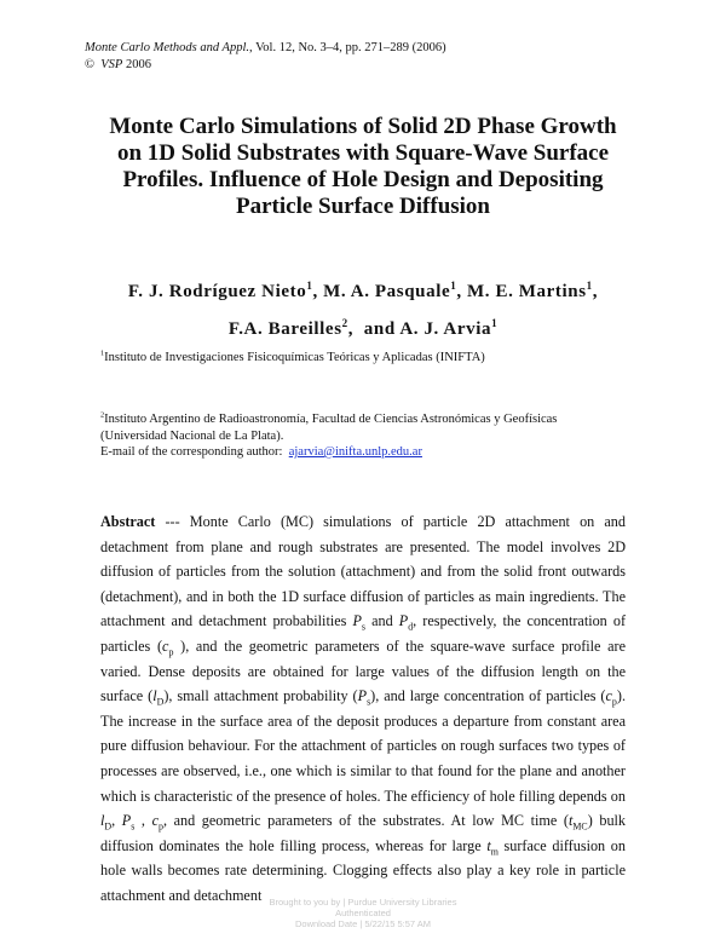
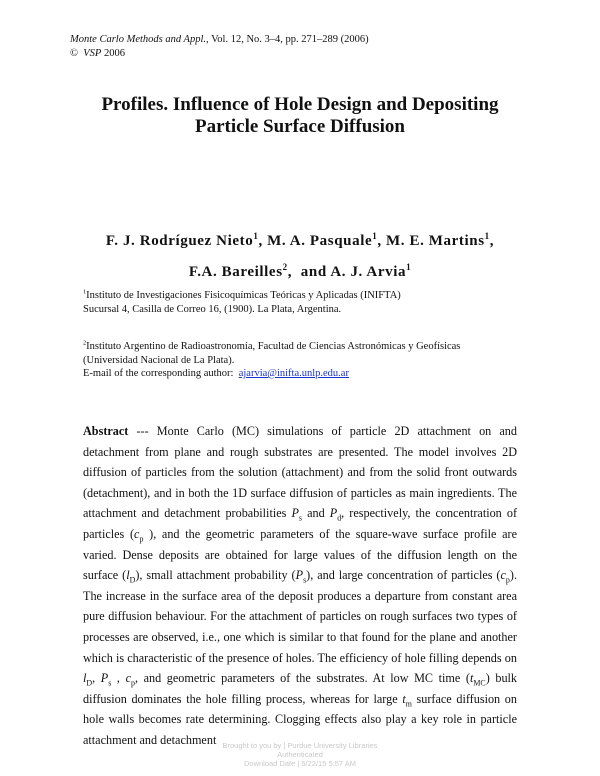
  Monte Carlo Methods and Appl., Vol. 12, No. 3–4, pp. 271–289 (2006)
  © VSP 2006
- Monte Carlo Simulations of Solid 2D Phase Growth
- on 1D Solid Substrates with Square-Wave Surface
  Profiles. Influence of Hole Design and Depositing
  Particle Surface Diffusion
  F. J. Rodríguez Nieto1, M. A. Pasquale1, M. E. Martins1,
  F.A. Bareilles2, and A. J. Arvia1
  Instituto de Investigaciones Fisicoquímicas Teóricas y Aplicadas (INIFTA)
+ Sucursal 4, Casilla de Correo 16, (1900). La Plata, Argentina.
  Instituto Argentino de Radioastronomía, Facultad de Ciencias Astronómicas y Geofísicas
  (Universidad Nacional de La Plata).
  E-mail of the corresponding author: ajarvia@inifta.unlp.edu.ar
  Abstract --- Monte Carlo (MC) simulations of particle 2D attachment on and detachment from plane and rough substrates are presented. The model involves 2D diffusion of particles from the solution (attachment) and from the solid front outwards (detachment), and in both the 1D surface diffusion of particles as main ingredients. The attachment and detachment probabilities Ps and Pd, respectively, the concentration of particles (cp ), and the geometric parameters of the square-wave surface profile are varied. Dense deposits are obtained for large values of the diffusion length on the surface (lD), small attachment probability (Ps), and large concentration of particles (cp). The increase in the surface area of the deposit produces a departure from constant area pure diffusion behaviour. For the attachment of particles on rough surfaces two types of processes are observed, i.e., one which is similar to that found for the plane and another which is characteristic of the presence of holes. The efficiency of hole filling depends on lD, Ps , cp, and geometric parameters of the substrates. At low MC time (tMC) bulk diffusion dominates the hole filling process, whereas for large tm surface diffusion on hole walls becomes rate determining. Clogging effects also play a key role in particle attachment and detachment
  Brought to you by | Purdue University Libraries
  Authenticated
  Download Date | 5/22/15 5:57 AM
